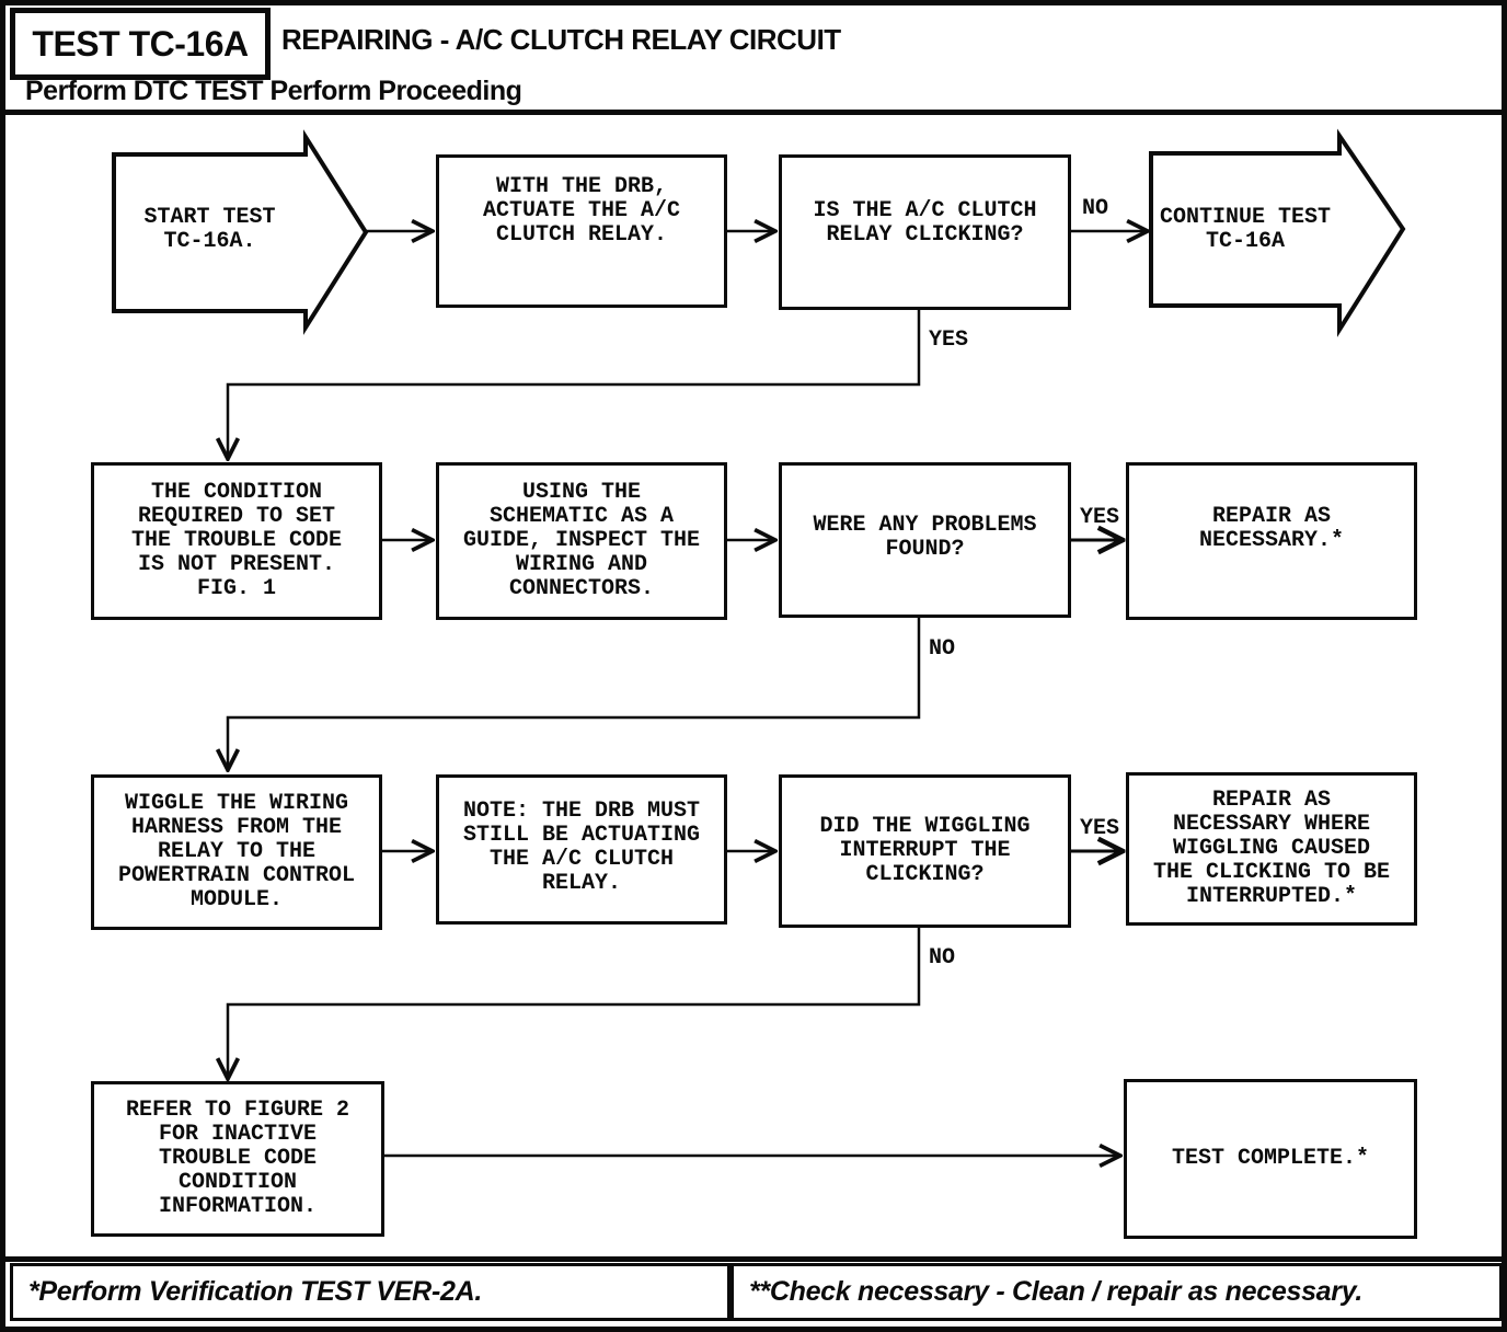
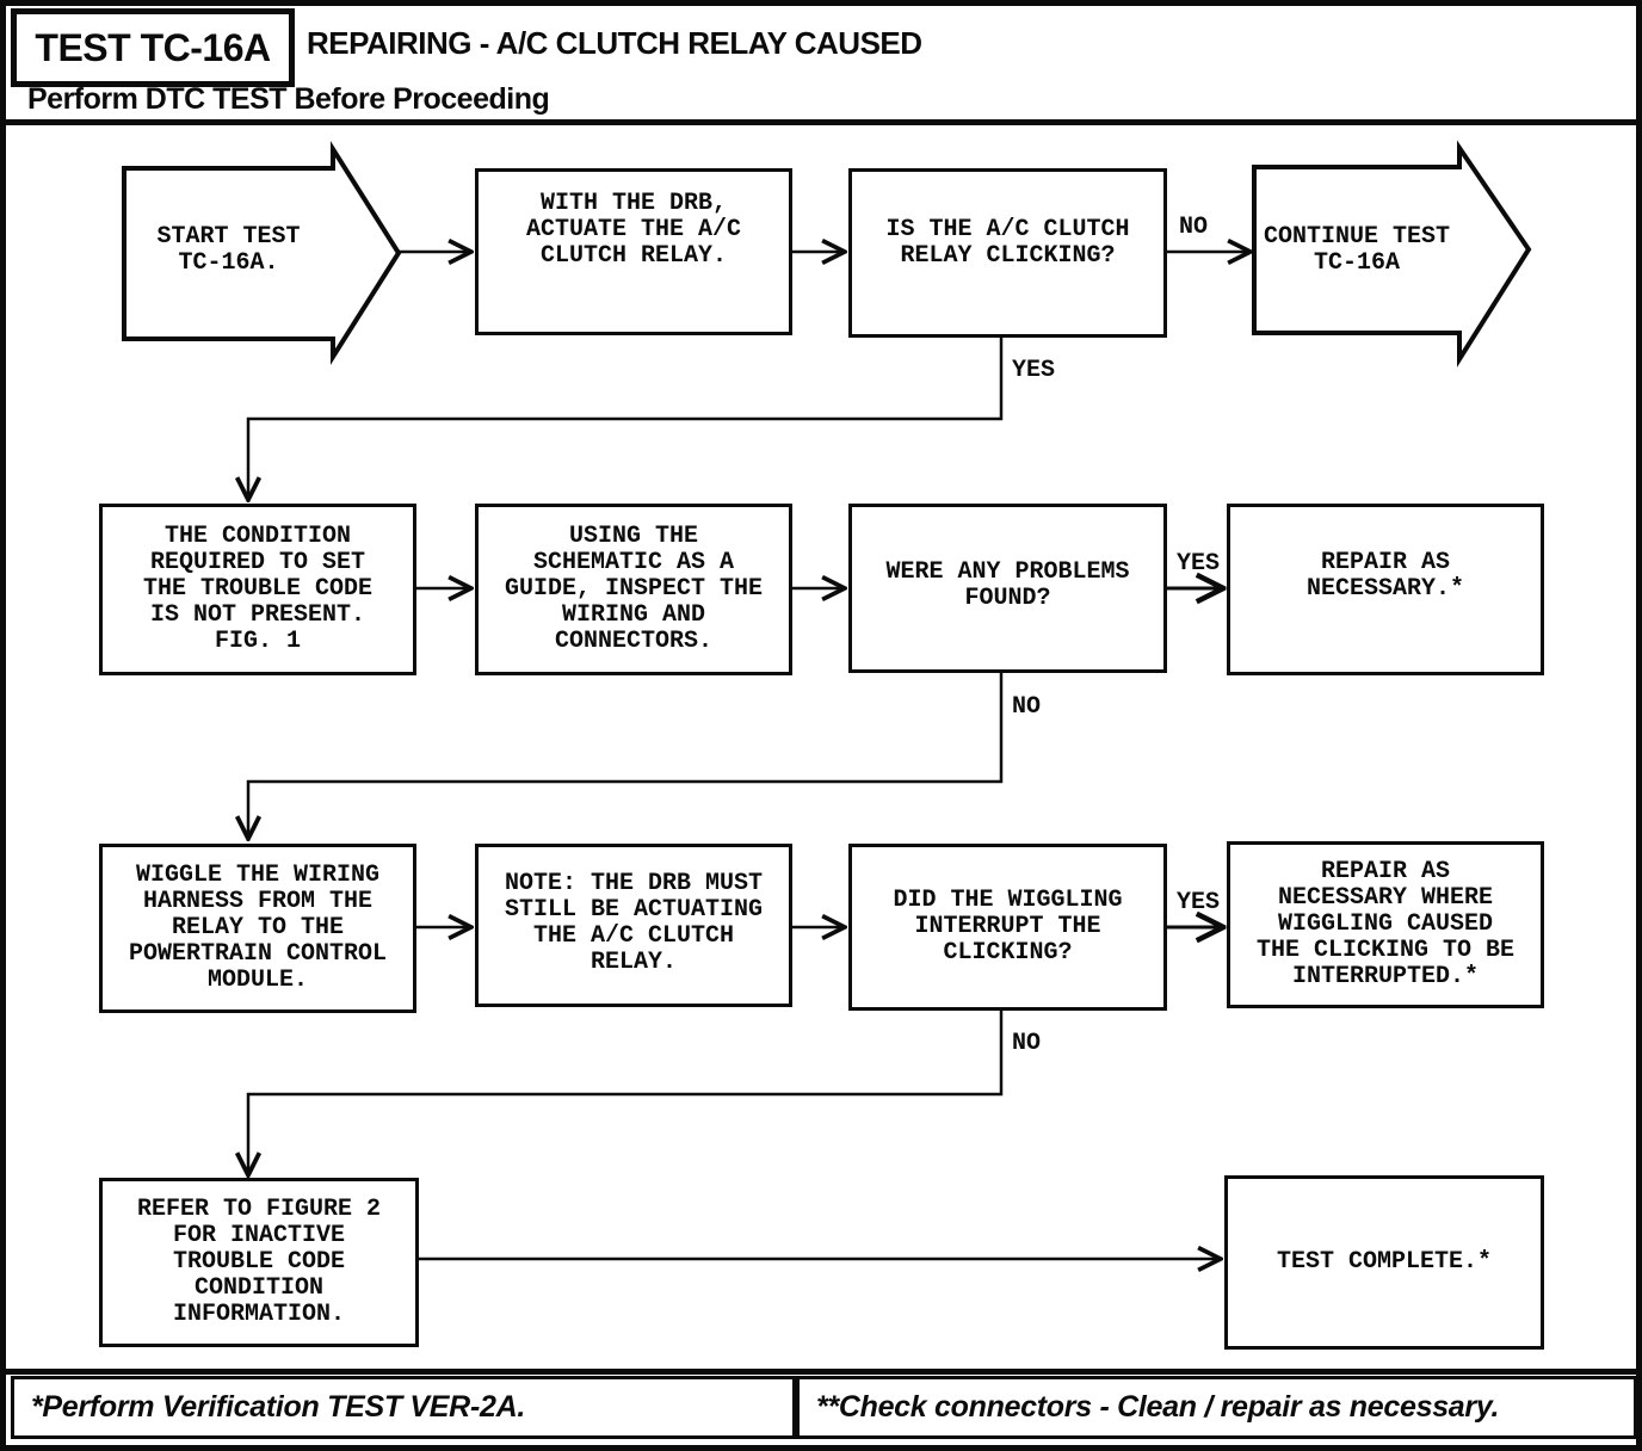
  TEST TC-16A
- REPAIRING - A/C CLUTCH RELAY CIRCUIT
+ REPAIRING - A/C CLUTCH RELAY CAUSED
- Perform DTC TEST Perform Proceeding
+ Perform DTC TEST Before Proceeding
  START TEST
  TC-16A.
  CONTINUE TEST
  TC-16A
  WITH THE DRB,
  ACTUATE THE A/C
  CLUTCH RELAY.
  IS THE A/C CLUTCH
  RELAY CLICKING?
  THE CONDITION
  REQUIRED TO SET
  THE TROUBLE CODE
  IS NOT PRESENT.
  FIG. 1
  USING THE
  SCHEMATIC AS A
  GUIDE, INSPECT THE
  WIRING AND
  CONNECTORS.
  WERE ANY PROBLEMS
  FOUND?
  REPAIR AS
  NECESSARY.*
  WIGGLE THE WIRING
  HARNESS FROM THE
  RELAY TO THE
  POWERTRAIN CONTROL
  MODULE.
  NOTE: THE DRB MUST
  STILL BE ACTUATING
  THE A/C CLUTCH
  RELAY.
  DID THE WIGGLING
  INTERRUPT THE
  CLICKING?
  REPAIR AS
  NECESSARY WHERE
  WIGGLING CAUSED
  THE CLICKING TO BE
  INTERRUPTED.*
  REFER TO FIGURE 2
  FOR INACTIVE
  TROUBLE CODE
  CONDITION
  INFORMATION.
  TEST COMPLETE.*
  NO
  YES
  YES
  NO
  YES
  NO
  *Perform Verification TEST VER-2A.
- **Check necessary - Clean / repair as necessary.
+ **Check connectors - Clean / repair as necessary.
